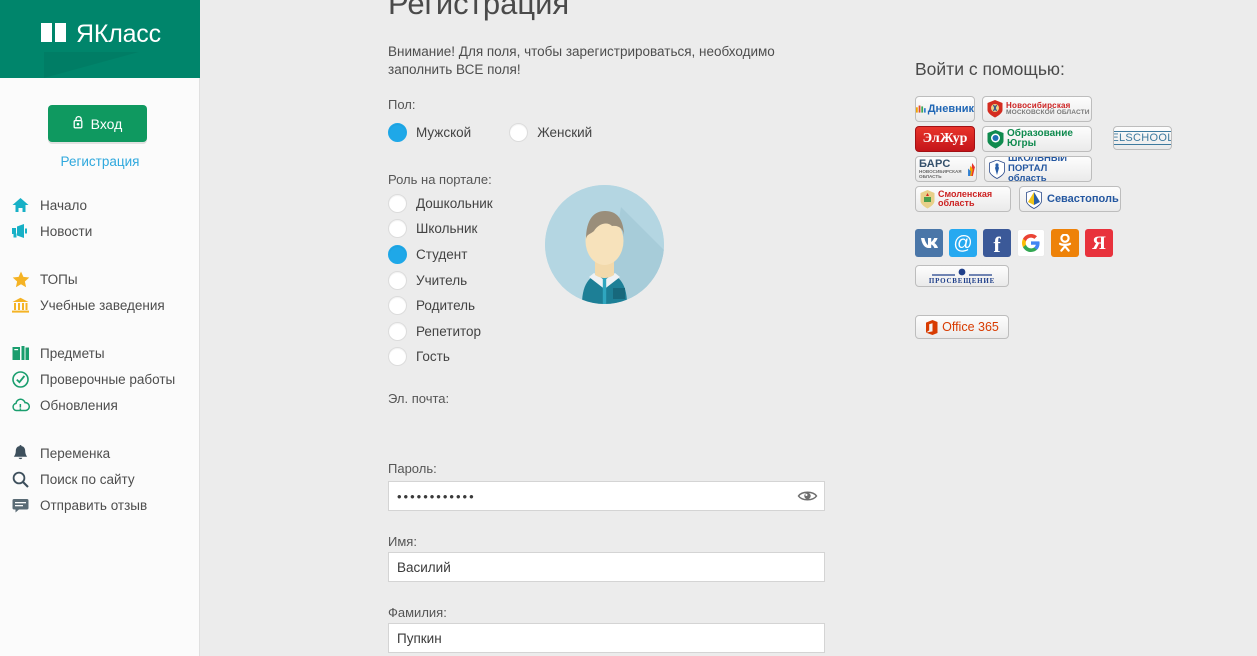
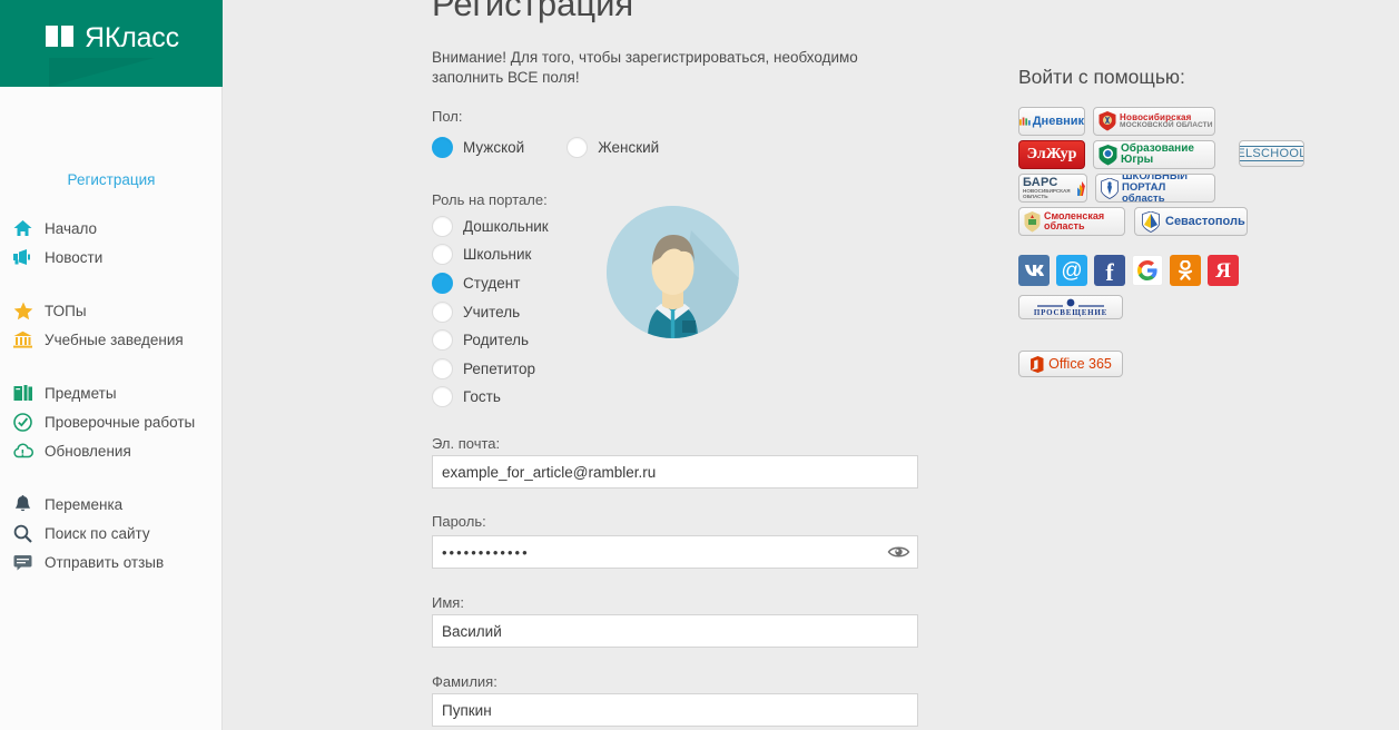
  ЯКласс
- Вход
  Регистрация
  Начало
  Новости
  ТОПы
  Учебные заведения
  Предметы
  Проверочные работы
  Обновления
  Переменка
  Поиск по сайту
  Отправить отзыв
  Регистрация
- Внимание! Для поля, чтобы зарегистрироваться, необходимо заполнить ВСЕ поля!
+ Внимание! Для того, чтобы зарегистрироваться, необходимо заполнить ВСЕ поля!
  Пол:
  Мужской
  Женский
  Роль на портале:
  Дошкольник
  Школьник
  Студент
  Учитель
  Родитель
  Репетитор
  Гость
  Эл. почта:
+ example_for_article@rambler.ru
  Пароль:
  ••••••••••••
  Имя:
  Василий
  Фамилия:
  Пупкин
  Войти с помощью:
  Дневник
  Новосибирская
  ЭлЖур
  Образование
  Югры
  ELSCHOOL
  БАРС
  ШКОЛЬНЫЙ ПОРТАЛ
  область
  Смоленская
  область
  Севастополь
  @
  f
  Я
  ПРОСВЕЩЕНИЕ
  Office 365
